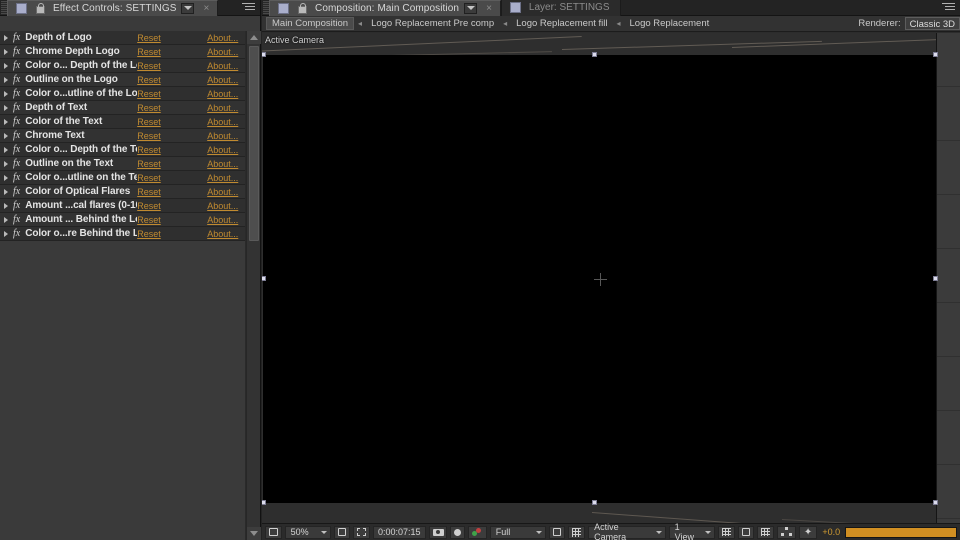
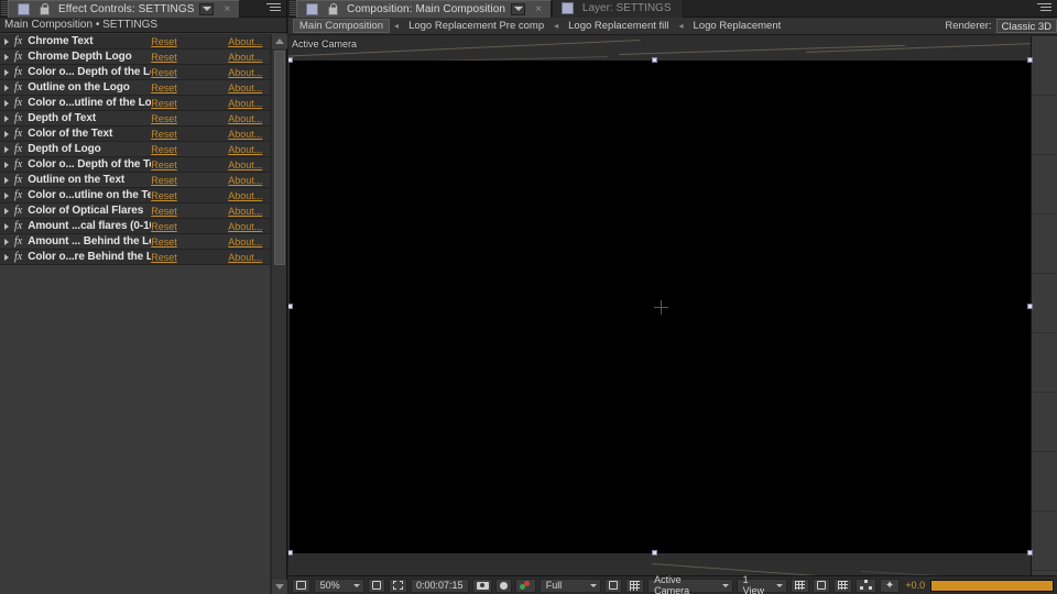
  Effect Controls: SETTINGS
  ×
+ Main Composition • SETTINGS
  fx
- Depth of Logo
+ Chrome Text
  Reset
  About...
  fx
  Chrome Depth Logo
  Reset
  About...
  fx
  Color o... Depth of the L
  Reset
  About...
  fx
  Outline on the Logo
  Reset
  About...
  fx
  Color o...utline of the Lo
  Reset
  About...
  fx
  Depth of Text
  Reset
  About...
  fx
  Color of the Text
  Reset
  About...
  fx
- Chrome Text
+ Depth of Logo
  Reset
  About...
  fx
  Color o... Depth of the T
  Reset
  About...
  fx
  Outline on the Text
  Reset
  About...
  fx
  Color o...utline on the Te
  Reset
  About...
  fx
  Color of Optical Flares
  Reset
  About...
  fx
  Amount ...cal flares (0-1
  Reset
  About...
  fx
  Amount ... Behind the L
  Reset
  About...
  fx
  Color o...re Behind the L
  Reset
  About...
  Composition: Main Composition
  ×
  Layer: SETTINGS
  Main Composition
  ◂
  Logo Replacement Pre comp
  ◂
  Logo Replacement fill
  ◂
  Logo Replacement
  Renderer:
  Classic 3D
  Active Camera
  50%
  0:00:07:15
  Full
  Active Camera
  1 View
  ✦
  +0.0
